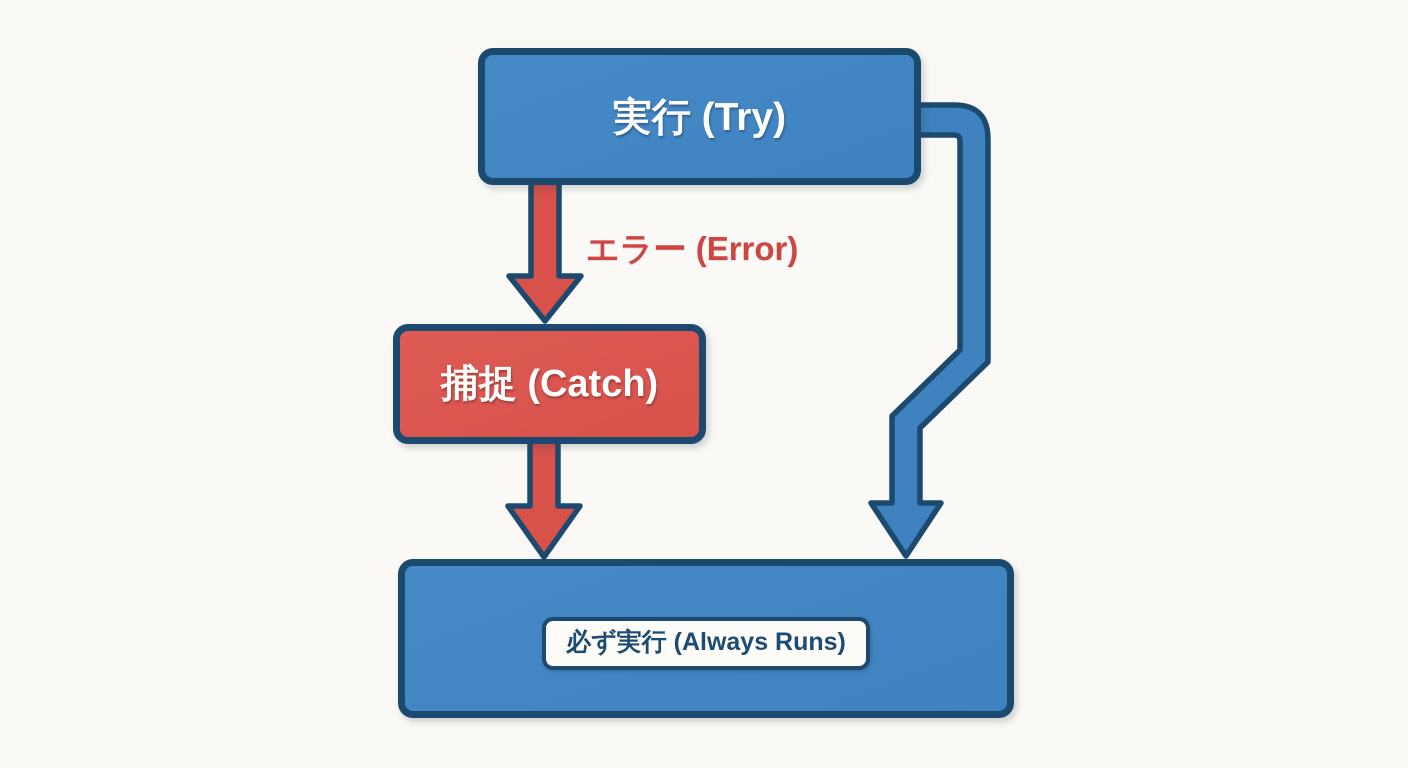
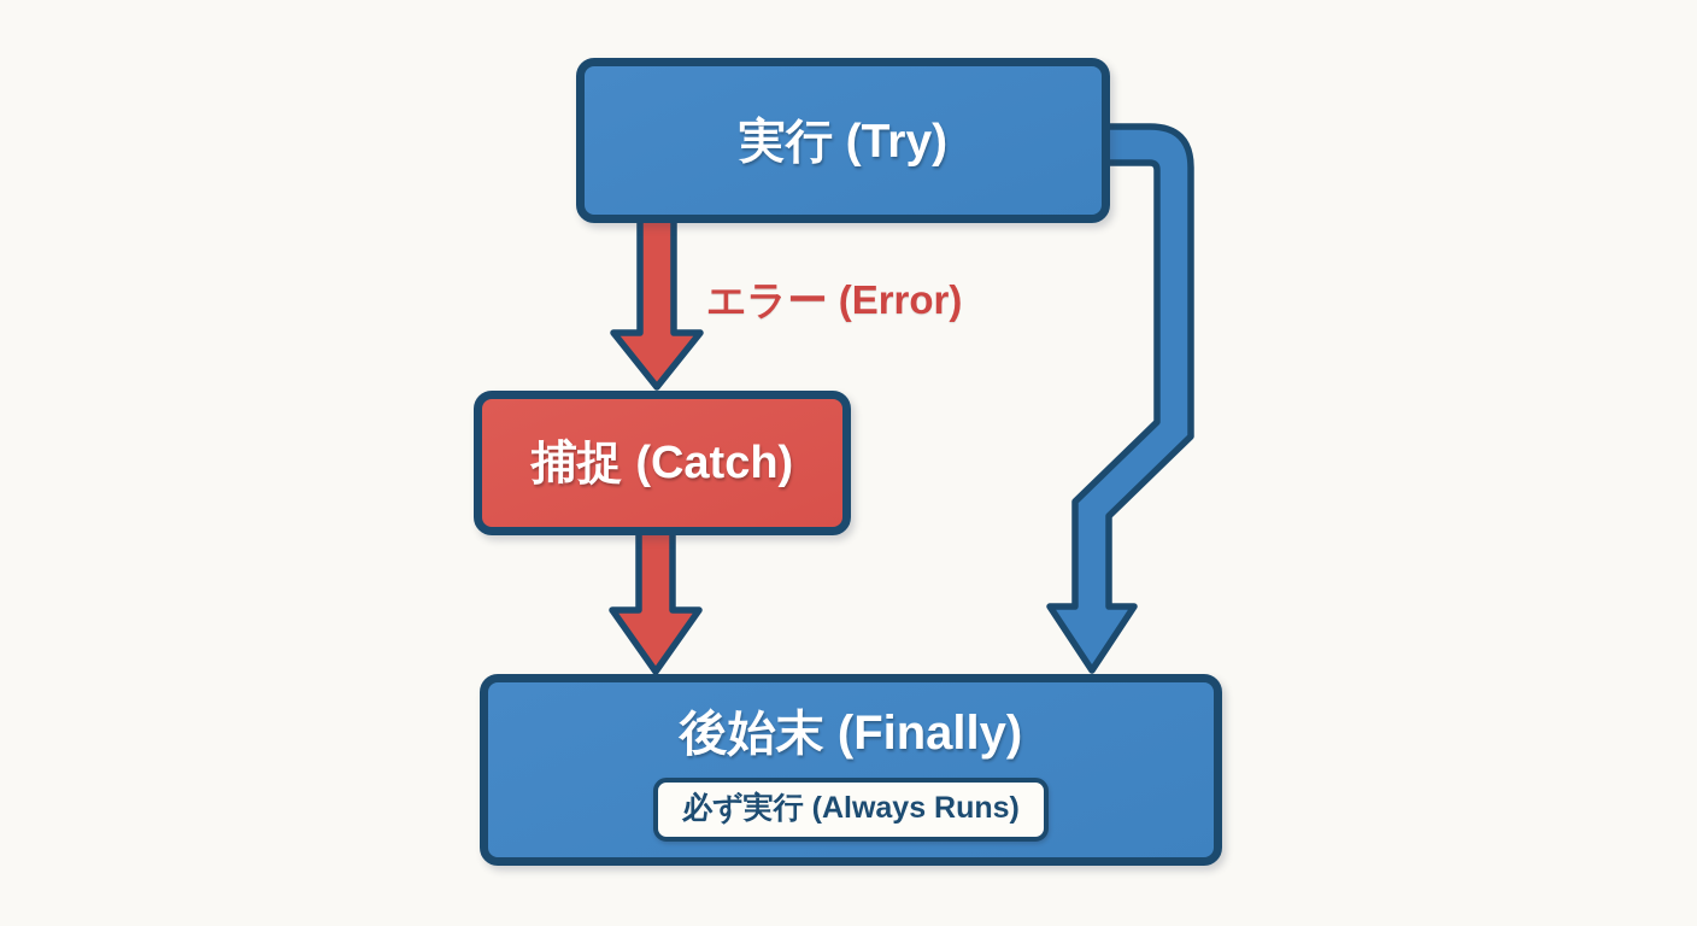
  実行 (Try)
  エラー (Error)
  捕捉 (Catch)
+ 後始末 (Finally)
  必ず実行 (Always Runs)
